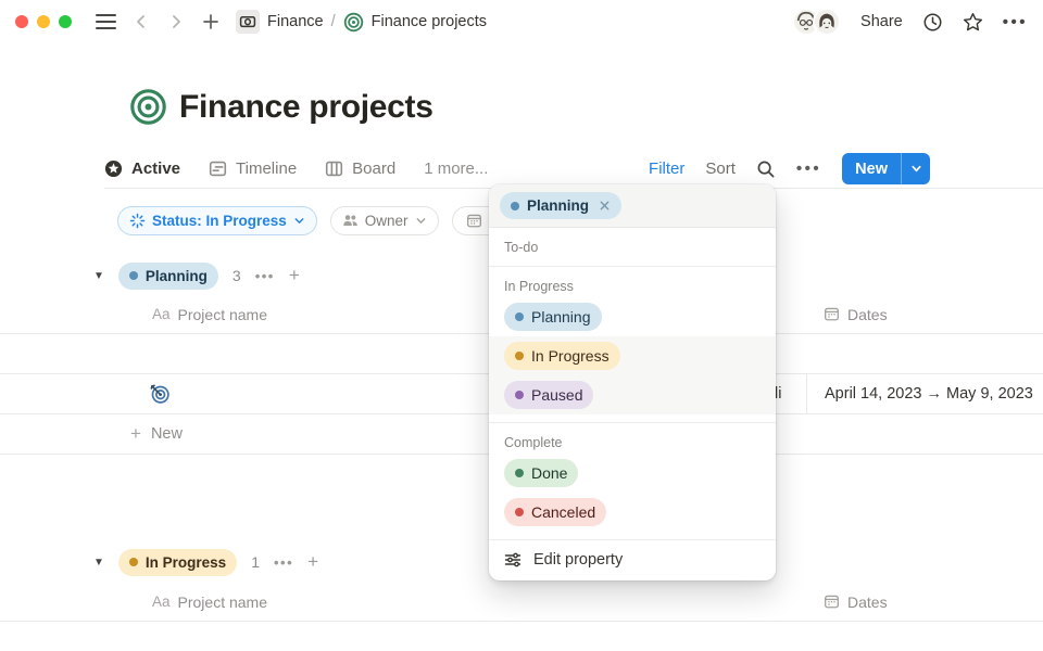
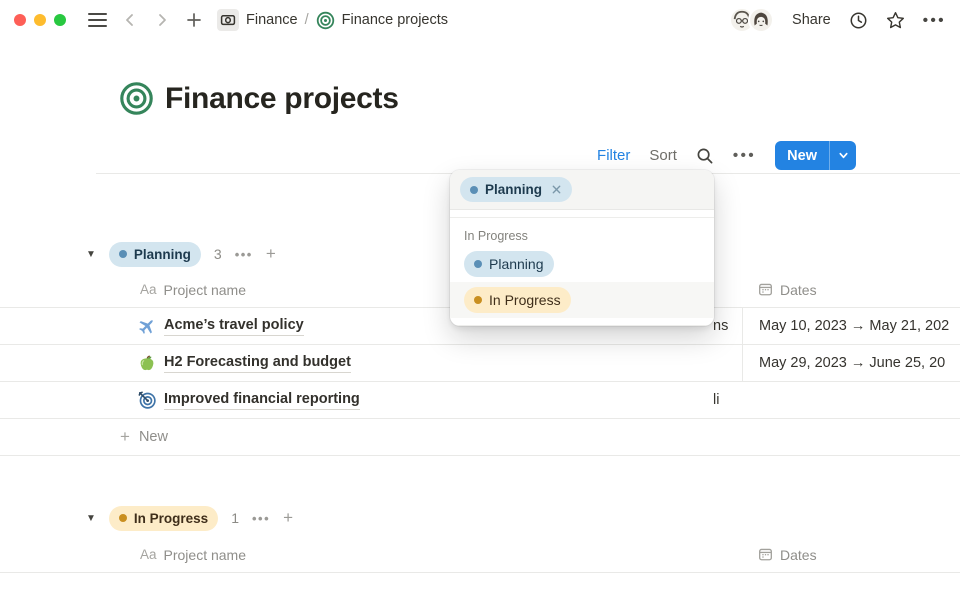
  Finance
  /
  Finance projects
  Share
  •••
  Finance projects
- Active
- Timeline
- Board
- 1 more...
  Filter
  Sort
  •••
  New
- Status: In Progress
- Owner
  ▼
  Planning
  3
  •••
  +
  Aa
  Project name
  Dates
+ Acme’s travel policy
+ ns
+ May 10, 2023 → May 21, 202
+ H2 Forecasting and budget
+ May 29, 2023 → June 25, 20
+ Improved financial reporting
  li
- April 14, 2023 → May 9, 2023
  +
  New
  ▼
  In Progress
  1
  •••
  +
  Aa
  Project name
  Dates
  Planning
- To-do
  In Progress
  Planning
  In Progress
- Paused
- Complete
- Done
- Canceled
- Edit property
